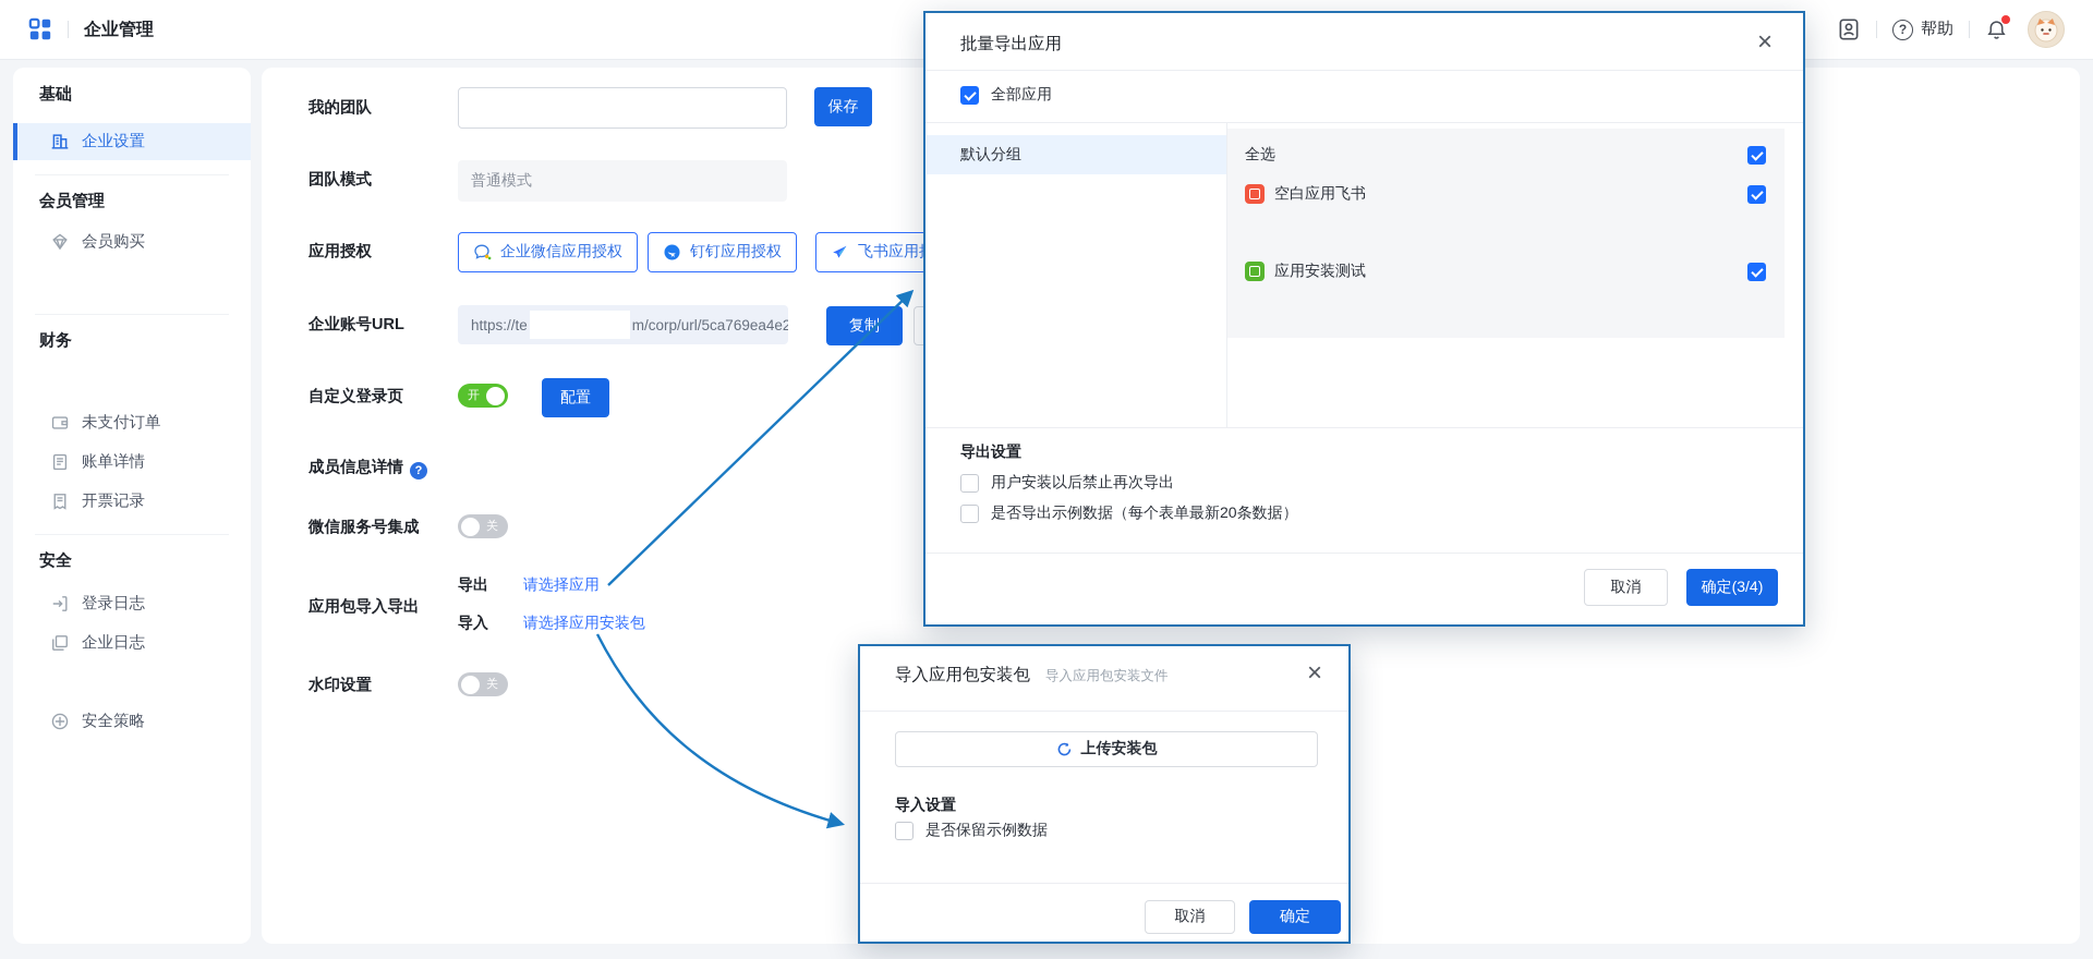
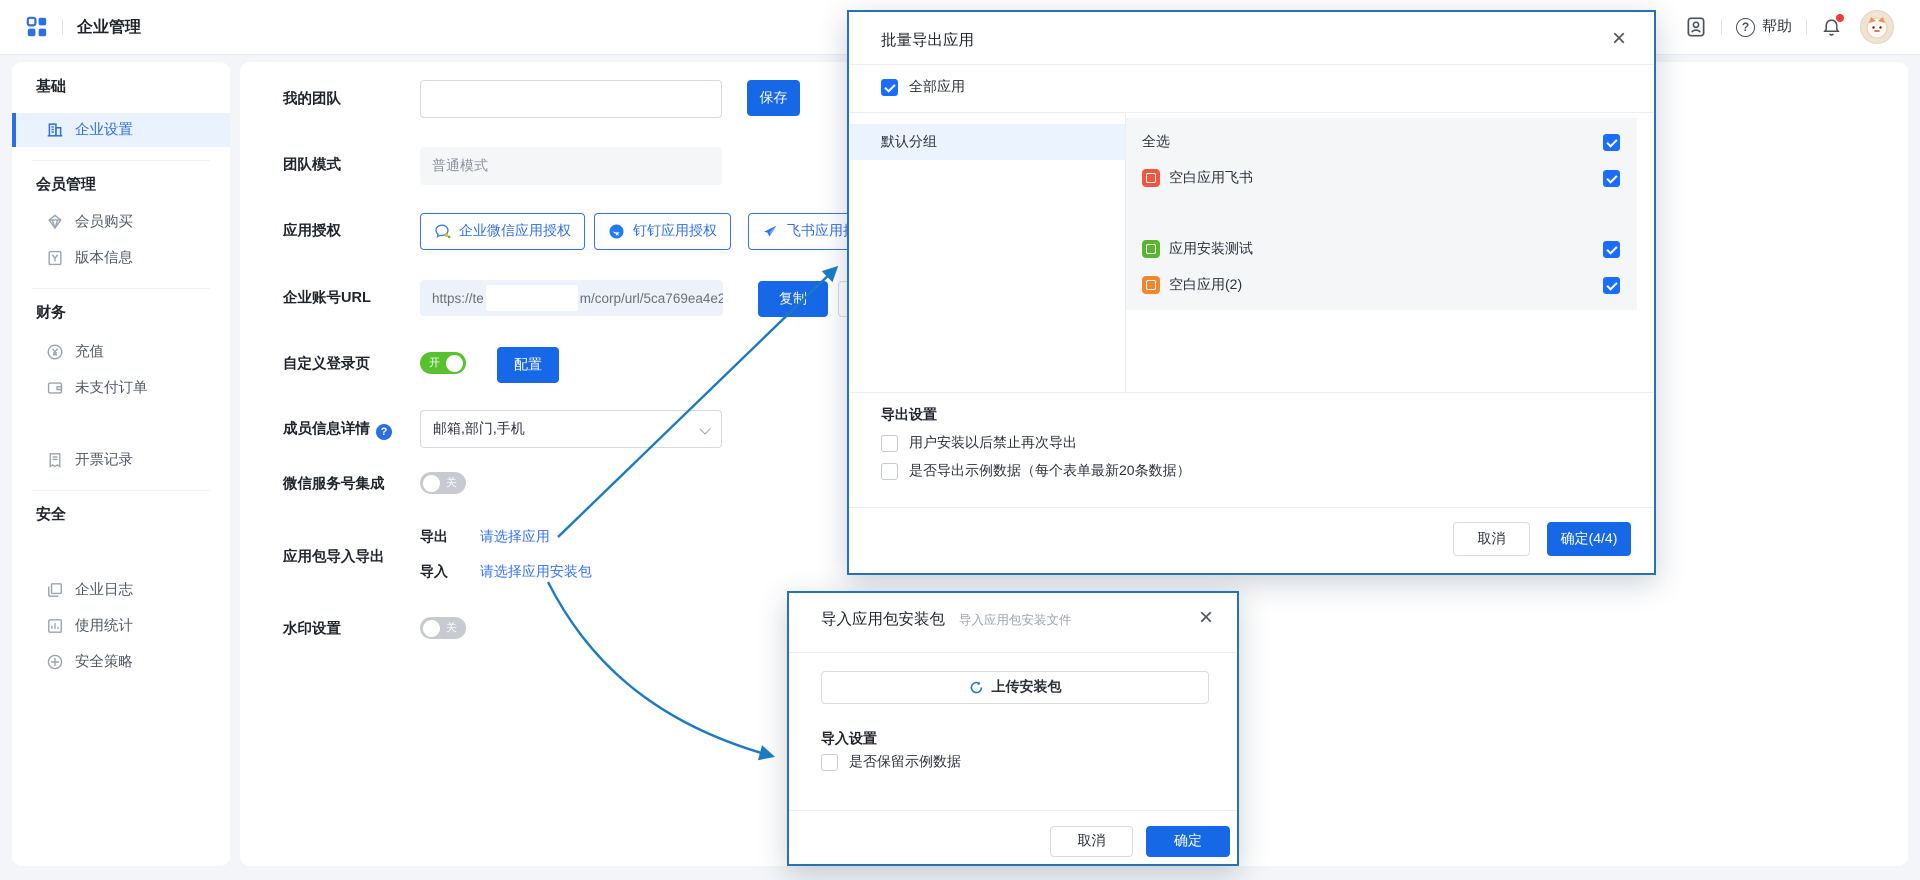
  企业管理
  ?
  帮助
  基础
  企业设置
  会员管理
  会员购买
+ 版本信息
  财务
+ 充值
  未支付订单
- 账单详情
  开票记录
  安全
- 登录日志
  企业日志
+ 使用统计
  安全策略
  我的团队
  保存
  团队模式
  普通模式
  应用授权
  企业微信应用授权
  钉钉应用授权
  企业账号URL
  https://te
  m/corp/url/5ca769ea4e2
  复制
  自定义登录页
  开
  配置
  成员信息详情 ?
+ 邮箱,部门,手机
  微信服务号集成
  关
  应用包导入导出
  导出 请选择应用
  导入 请选择应用安装包
  水印设置
  关
  批量导出应用
  ×
  全部应用
  默认分组
  全选
  空白应用飞书
  应用安装测试
+ 空白应用(2)
  导出设置
  用户安装以后禁止再次导出
  是否导出示例数据（每个表单最新20条数据）
  取消
- 确定(3/4)
+ 确定(4/4)
  导入应用包安装包 导入应用包安装文件
  ×
  上传安装包
  导入设置
  是否保留示例数据
  取消
  确定
